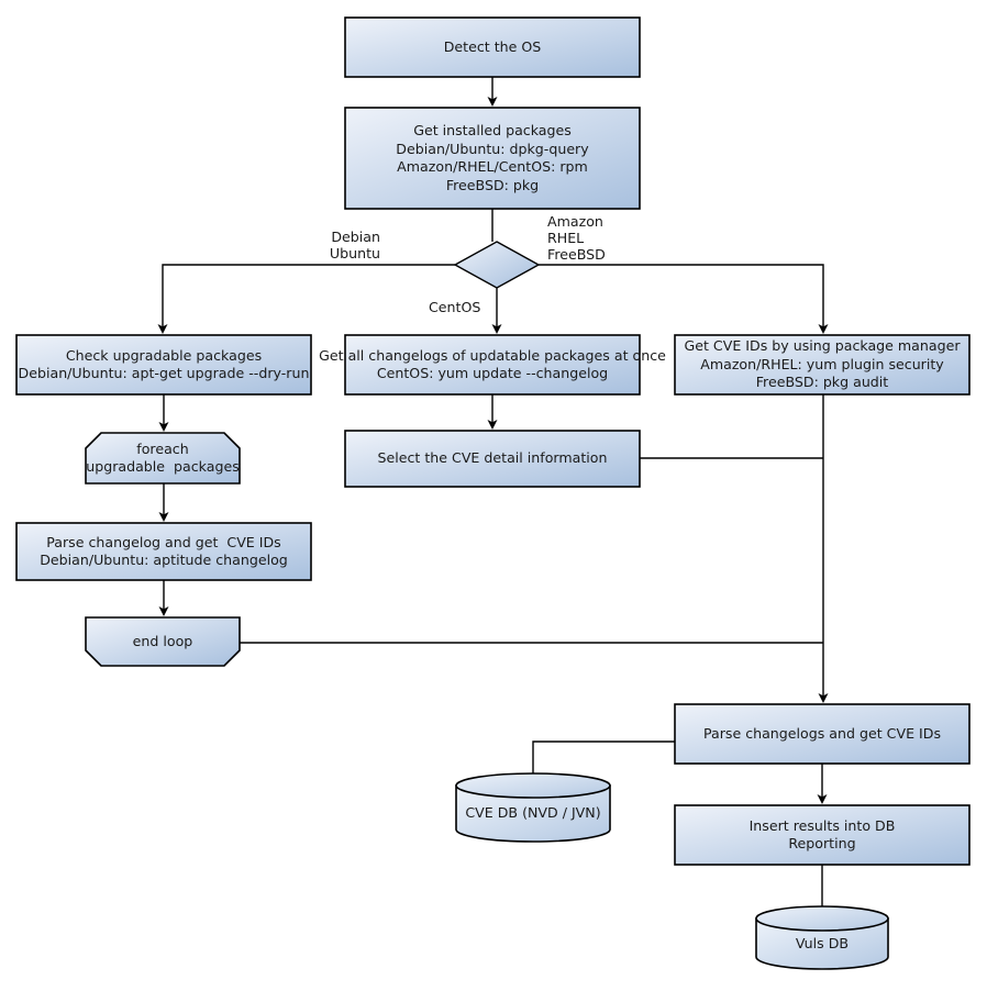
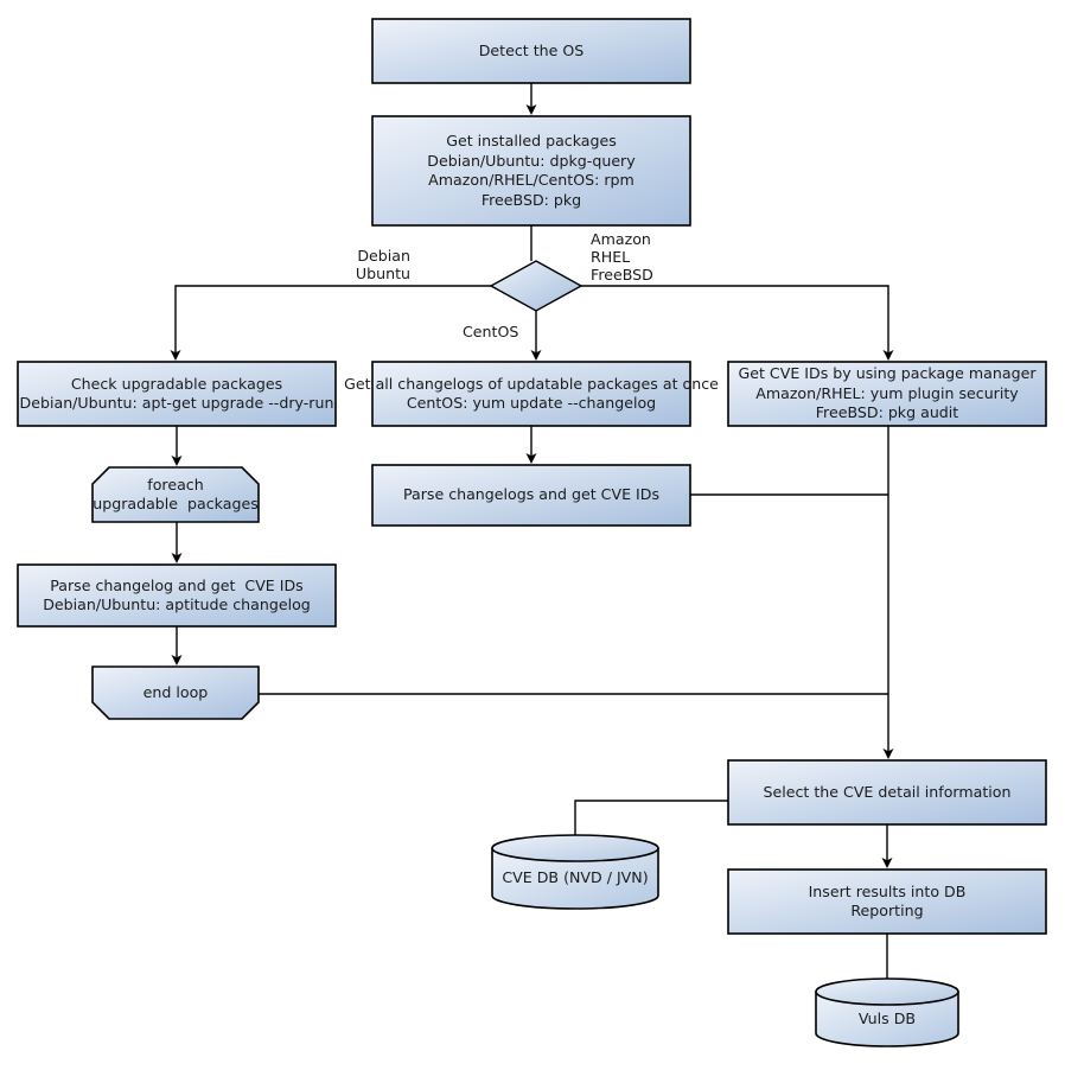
  Detect the OS
  Get installed packages
  Debian/Ubuntu: dpkg-query
  Amazon/RHEL/CentOS: rpm
  FreeBSD: pkg
  Check upgradable packages
  Debian/Ubuntu: apt-get upgrade --dry-run
  Get all changelogs of updatable packages at once
  CentOS: yum update --changelog
  Get CVE IDs by using package manager
  Amazon/RHEL: yum plugin security
  FreeBSD: pkg audit
  foreach
  upgradable packages
- Select the CVE detail information
+ Parse changelogs and get CVE IDs
  Parse changelog and get CVE IDs
  Debian/Ubuntu: aptitude changelog
  end loop
- Parse changelogs and get CVE IDs
+ Select the CVE detail information
  CVE DB (NVD / JVN)
  Insert results into DB
  Reporting
  Vuls DB
  Debian
  Ubuntu
  Amazon
  RHEL
  FreeBSD
  CentOS
